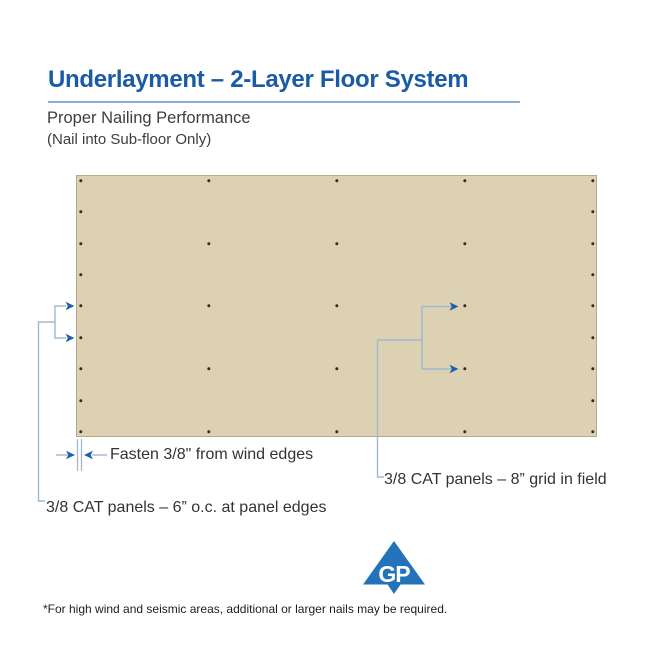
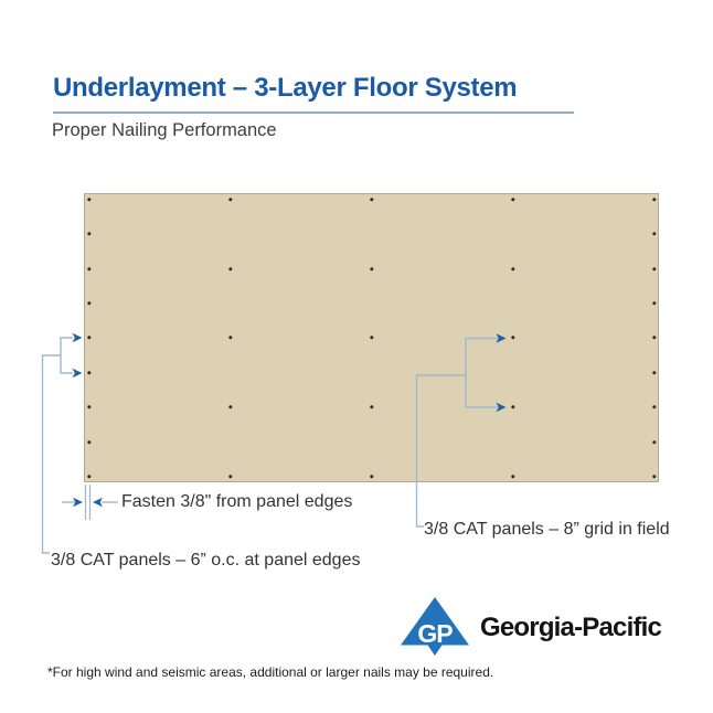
- Underlayment – 2-Layer Floor System
+ Underlayment – 3-Layer Floor System
  Proper Nailing Performance
- (Nail into Sub-floor Only)
- Fasten 3/8" from wind edges
+ Fasten 3/8" from panel edges
  3/8 CAT panels – 6” o.c. at panel edges
  3/8 CAT panels – 8” grid in field
  GP
+ Georgia-Pacific
  *For high wind and seismic areas, additional or larger nails may be required.
